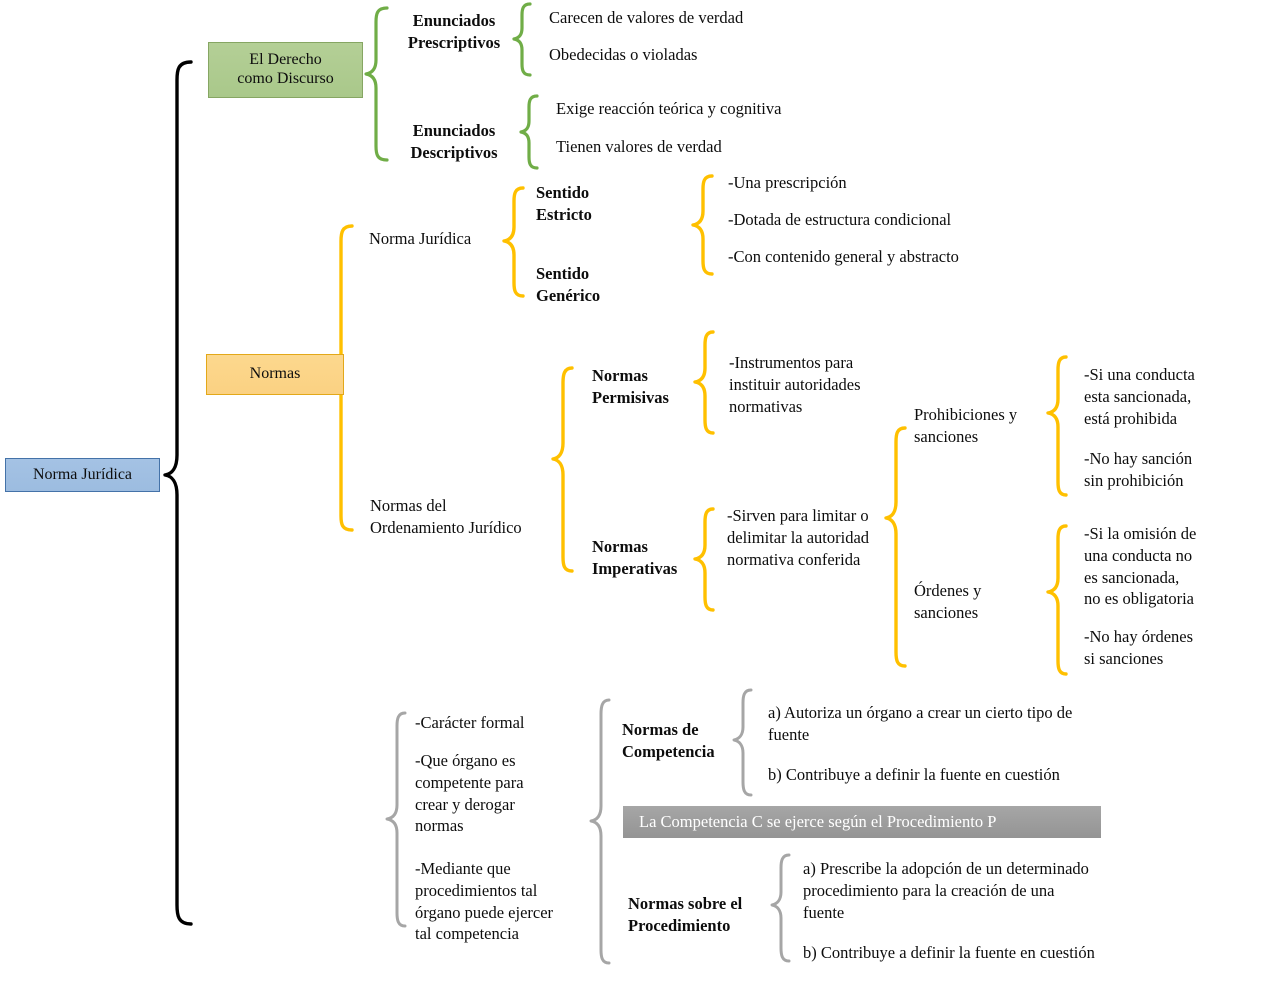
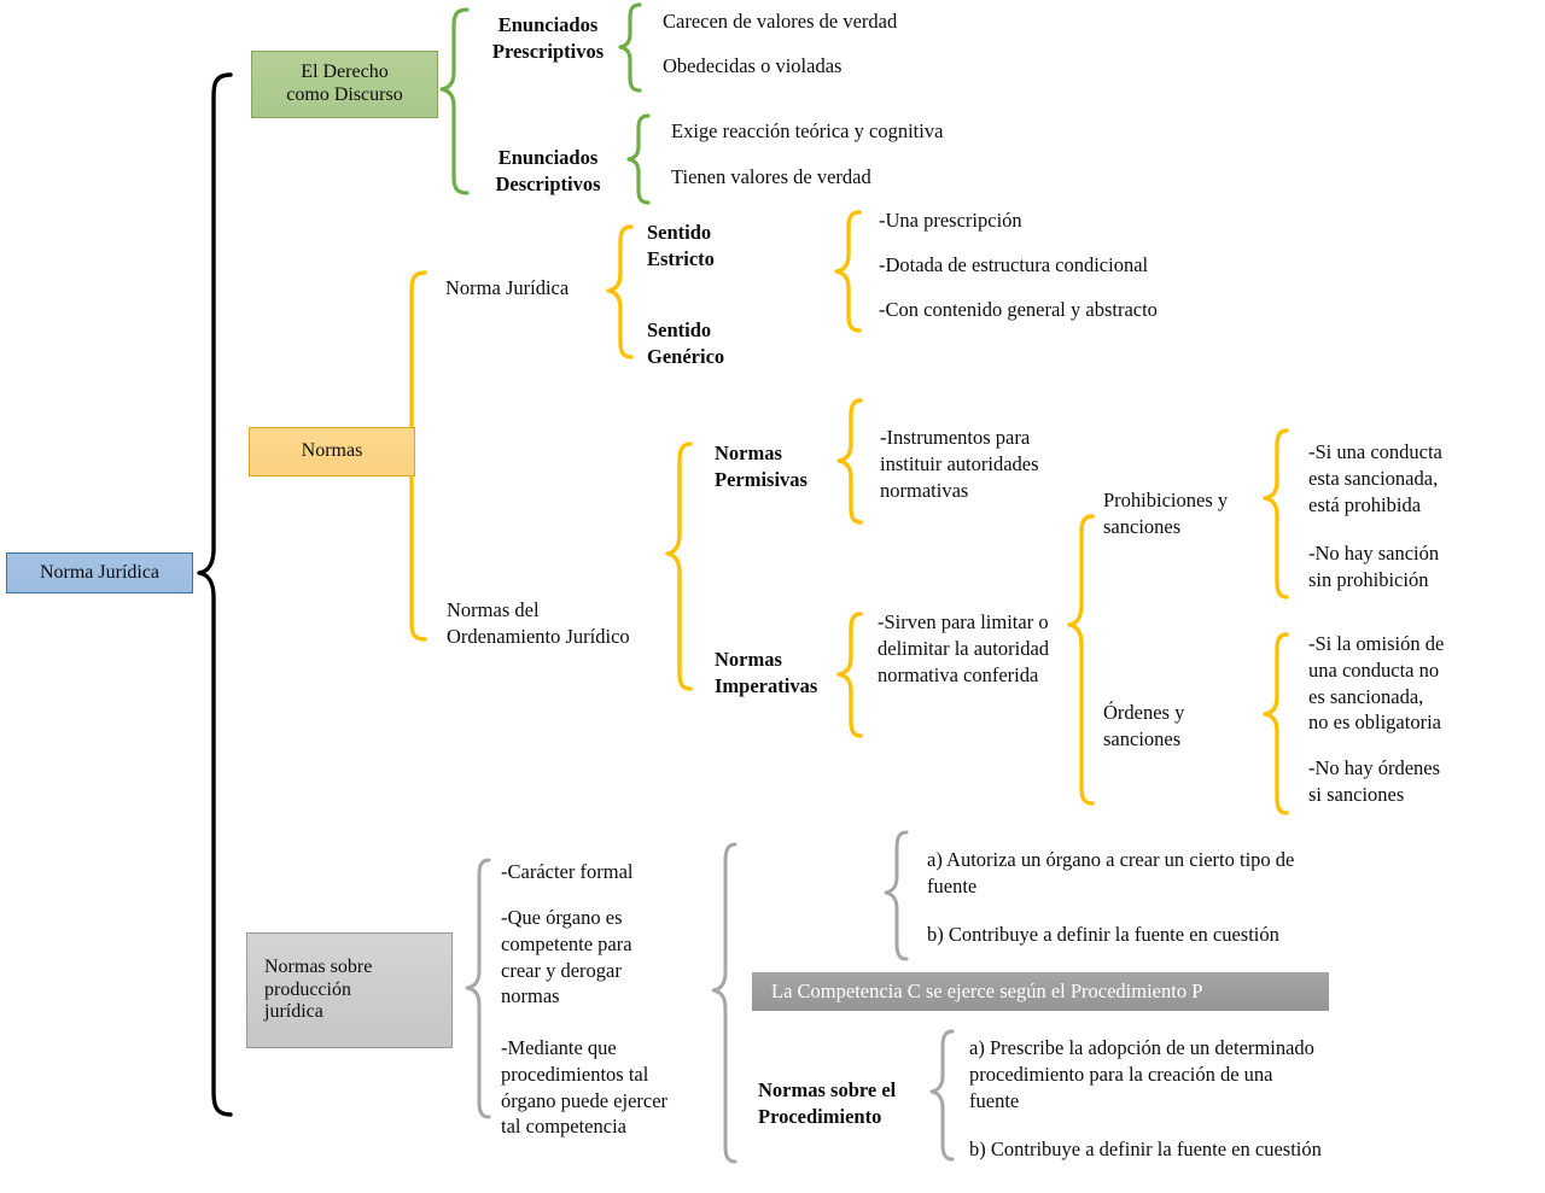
  Norma Jurídica
  El Derecho
  como Discurso
  Enunciados
  Prescriptivos
  Carecen de valores de verdad
  Obedecidas o violadas
  Enunciados
  Descriptivos
  Exige reacción teórica y cognitiva
  Tienen valores de verdad
  Normas
  Norma Jurídica
  Sentido
  Estricto
  Sentido
  Genérico
  -Una prescripción
  -Dotada de estructura condicional
  -Con contenido general y abstracto
  Normas del
  Ordenamiento Jurídico
  Normas
  Permisivas
  -Instrumentos para
  instituir autoridades
  normativas
  Normas
  Imperativas
  -Sirven para limitar o
  delimitar la autoridad
  normativa conferida
  Prohibiciones y
  sanciones
  -Si una conducta
  esta sancionada,
  está prohibida
  -No hay sanción
  sin prohibición
  Órdenes y
  sanciones
  -Si la omisión de
  una conducta no
  es sancionada,
  no es obligatoria
  -No hay órdenes
  si sanciones
+ Normas sobre
+ producción
+ jurídica
  -Carácter formal
  -Que órgano es
  competente para
  crear y derogar
  normas
  -Mediante que
  procedimientos tal
  órgano puede ejercer
  tal competencia
- Normas de
- Competencia
  a) Autoriza un órgano a crear un cierto tipo de
  fuente
  b) Contribuye a definir la fuente en cuestión
  La Competencia C se ejerce según el Procedimiento P
  Normas sobre el
  Procedimiento
  a) Prescribe la adopción de un determinado
  procedimiento para la creación de una
  fuente
  b) Contribuye a definir la fuente en cuestión
